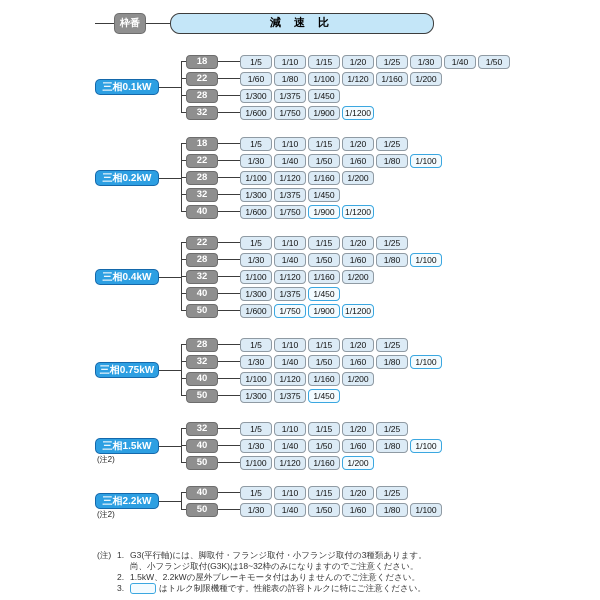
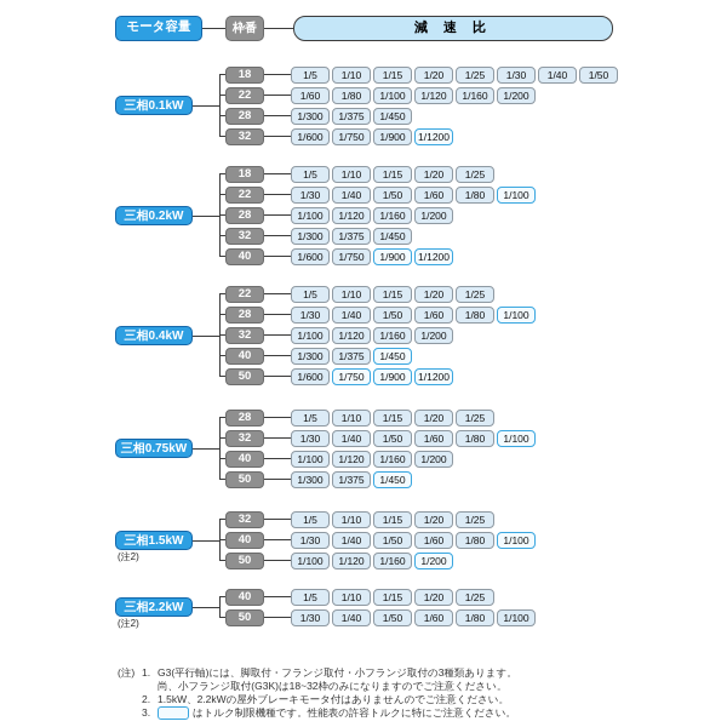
+ モータ容量
  枠番
  減 速 比
  三相0.1kW
  18
  1/5
  1/10
  1/15
  1/20
  1/25
  1/30
  1/40
  1/50
  22
  1/60
  1/80
  1/100
  1/120
  1/160
  1/200
  28
  1/300
  1/375
  1/450
  32
  1/600
  1/750
  1/900
  1/1200
  三相0.2kW
  18
  1/5
  1/10
  1/15
  1/20
  1/25
  22
  1/30
  1/40
  1/50
  1/60
  1/80
  1/100
  28
  1/100
  1/120
  1/160
  1/200
  32
  1/300
  1/375
  1/450
  40
  1/600
  1/750
  1/900
  1/1200
  三相0.4kW
  22
  1/5
  1/10
  1/15
  1/20
  1/25
  28
  1/30
  1/40
  1/50
  1/60
  1/80
  1/100
  32
  1/100
  1/120
  1/160
  1/200
  40
  1/300
  1/375
  1/450
  50
  1/600
  1/750
  1/900
  1/1200
  三相0.75kW
  28
  1/5
  1/10
  1/15
  1/20
  1/25
  32
  1/30
  1/40
  1/50
  1/60
  1/80
  1/100
  40
  1/100
  1/120
  1/160
  1/200
  50
  1/300
  1/375
  1/450
  三相1.5kW
  (注2)
  32
  1/5
  1/10
  1/15
  1/20
  1/25
  40
  1/30
  1/40
  1/50
  1/60
  1/80
  1/100
  50
  1/100
  1/120
  1/160
  1/200
  三相2.2kW
  (注2)
  40
  1/5
  1/10
  1/15
  1/20
  1/25
  50
  1/30
  1/40
  1/50
  1/60
  1/80
  1/100
  (注)
  1.
  G3(平行軸)には、脚取付・フランジ取付・小フランジ取付の3種類あります。
  尚、小フランジ取付(G3K)は18~32枠のみになりますのでご注意ください。
  2.
  1.5kW、2.2kWの屋外ブレーキモータ付はありませんのでご注意ください。
  3.
  はトルク制限機種です。性能表の許容トルクに特にご注意ください。
